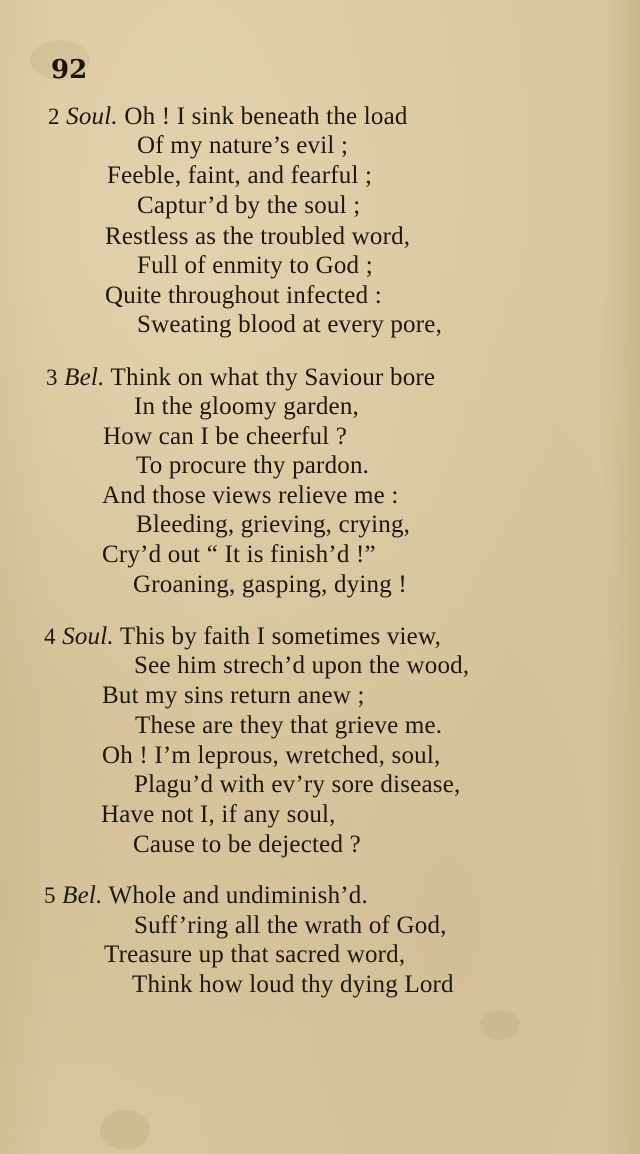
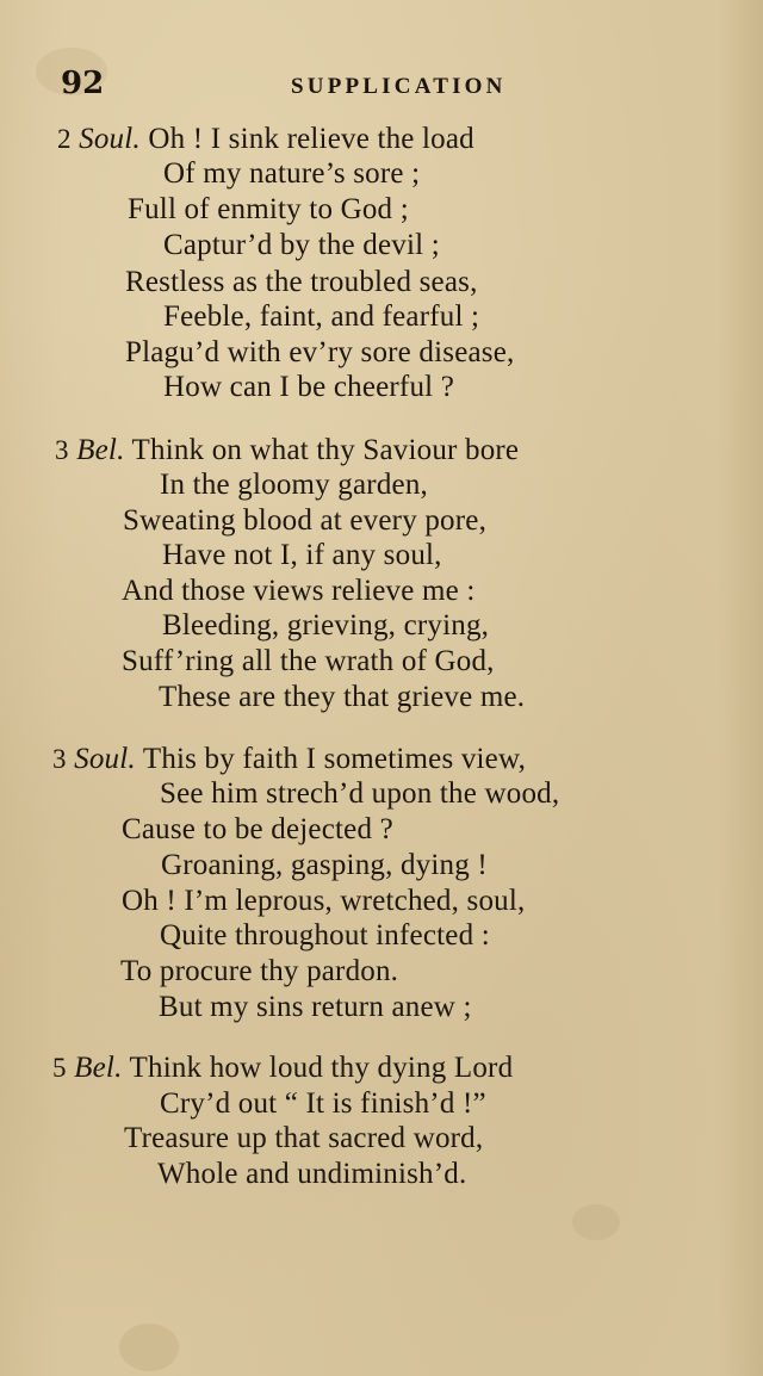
  92
+ SUPPLICATION
- 2 Soul. Oh ! I sink beneath the load
+ 2 Soul. Oh ! I sink relieve the load
- Of my nature’s evil ;
+ Of my nature’s sore ;
- Feeble, faint, and fearful ;
+ Full of enmity to God ;
- Captur’d by the soul ;
+ Captur’d by the devil ;
- Restless as the troubled word,
+ Restless as the troubled seas,
- Full of enmity to God ;
+ Feeble, faint, and fearful ;
- Quite throughout infected :
+ Plagu’d with ev’ry sore disease,
- Sweating blood at every pore,
+ How can I be cheerful ?
  3 Bel. Think on what thy Saviour bore
  In the gloomy garden,
- How can I be cheerful ?
+ Sweating blood at every pore,
- To procure thy pardon.
+ Have not I, if any soul,
  And those views relieve me :
  Bleeding, grieving, crying,
- Cry’d out “ It is finish’d !”
+ Suff’ring all the wrath of God,
- Groaning, gasping, dying !
+ These are they that grieve me.
- 4 Soul. This by faith I sometimes view,
+ 3 Soul. This by faith I sometimes view,
  See him strech’d upon the wood,
- But my sins return anew ;
+ Cause to be dejected ?
- These are they that grieve me.
+ Groaning, gasping, dying !
  Oh ! I’m leprous, wretched, soul,
- Plagu’d with ev’ry sore disease,
+ Quite throughout infected :
- Have not I, if any soul,
+ To procure thy pardon.
- Cause to be dejected ?
+ But my sins return anew ;
- 5 Bel. Whole and undiminish’d.
+ 5 Bel. Think how loud thy dying Lord
- Suff’ring all the wrath of God,
+ Cry’d out “ It is finish’d !”
  Treasure up that sacred word,
- Think how loud thy dying Lord
+ Whole and undiminish’d.
